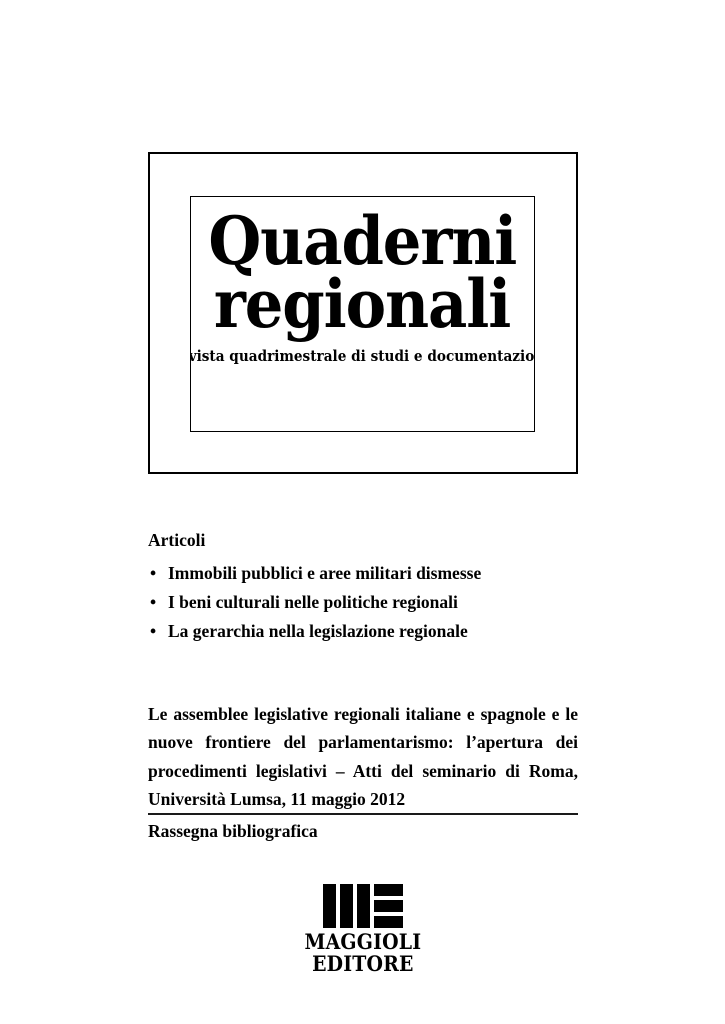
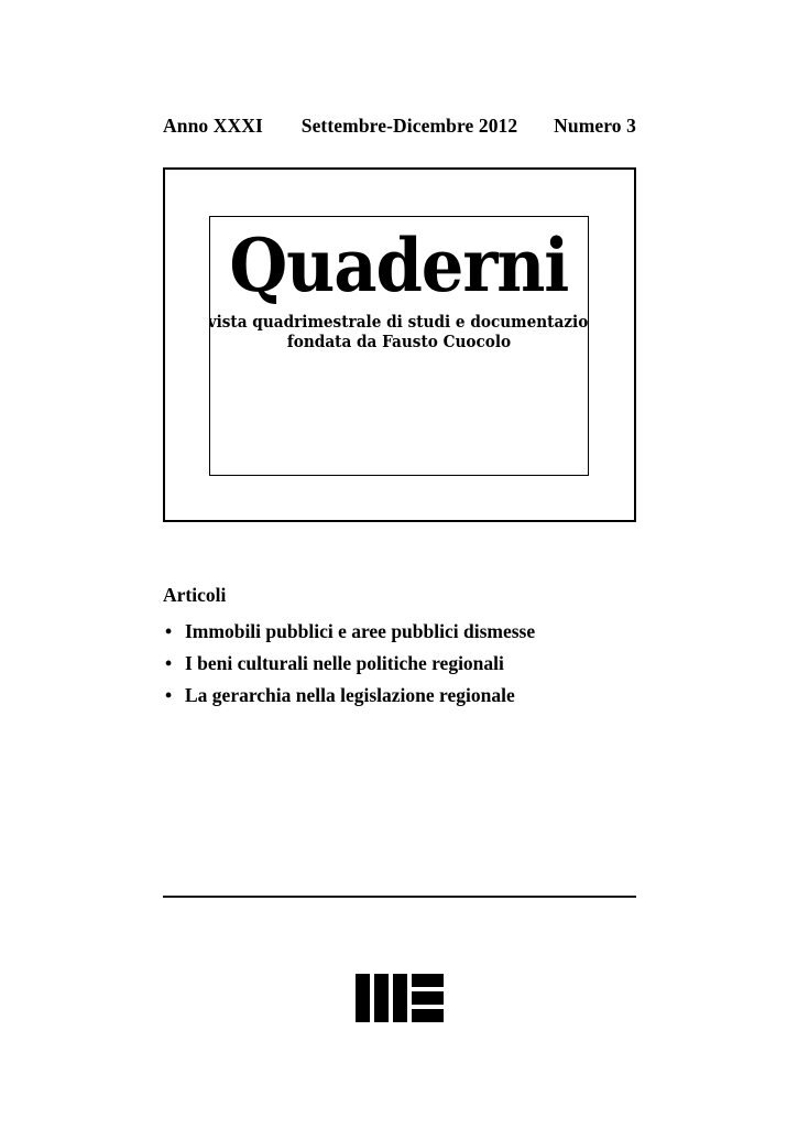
+ Anno XXXI
+ Settembre-Dicembre 2012
+ Numero 3
  Quaderni
- regionali
  vista quadrimestrale di studi e documentazio
+ fondata da Fausto Cuocolo
  Articoli
  •
- Immobili pubblici e aree militari dismesse
+ Immobili pubblici e aree pubblici dismesse
  •
  I beni culturali nelle politiche regionali
  •
  La gerarchia nella legislazione regionale
- Le assemblee legislative regionali italiane e spagnole e le nuove frontiere del parlamentarismo: l’apertura dei procedimenti legislativi – Atti del seminario di Roma, Università Lumsa, 11 maggio 2012
- Rassegna bibliografica
- MAGGIOLI
- EDITORE
